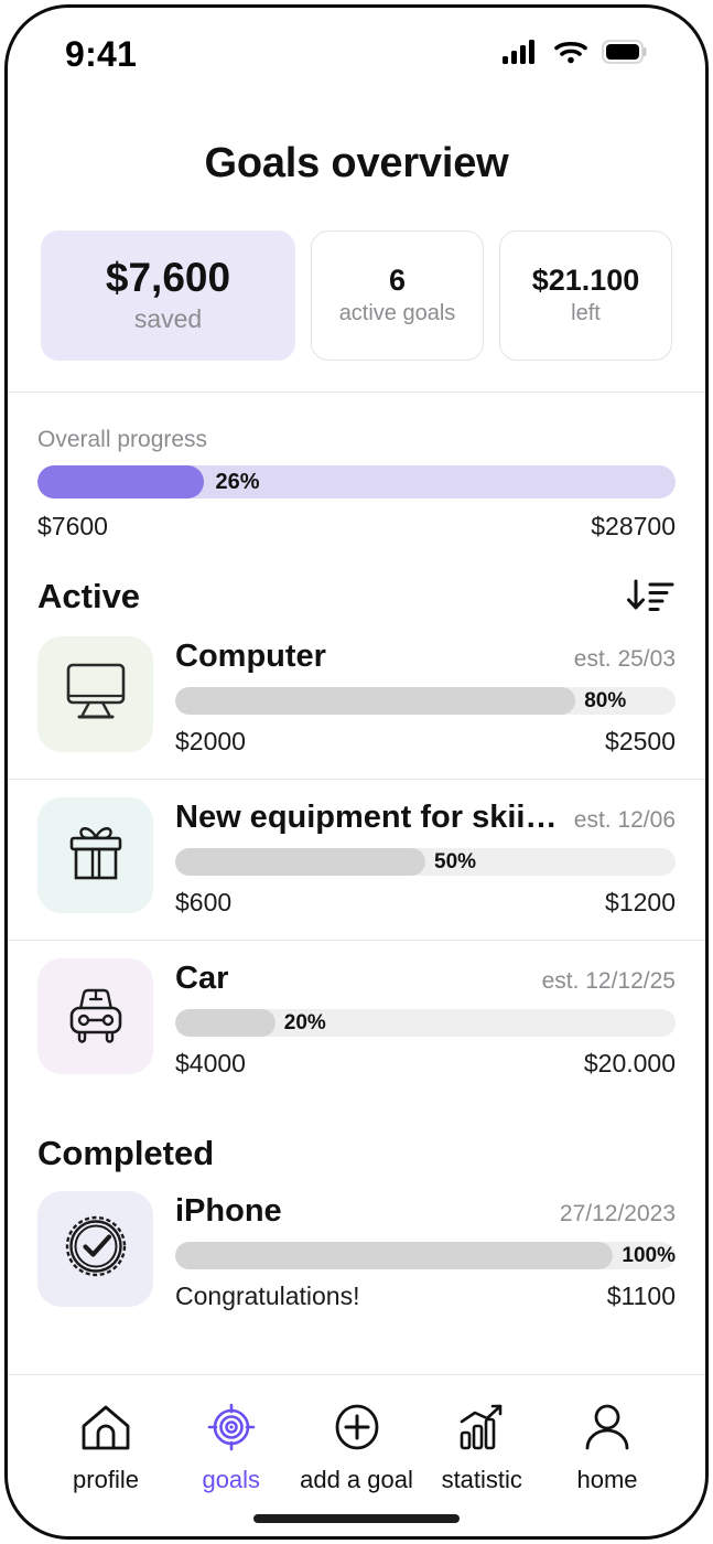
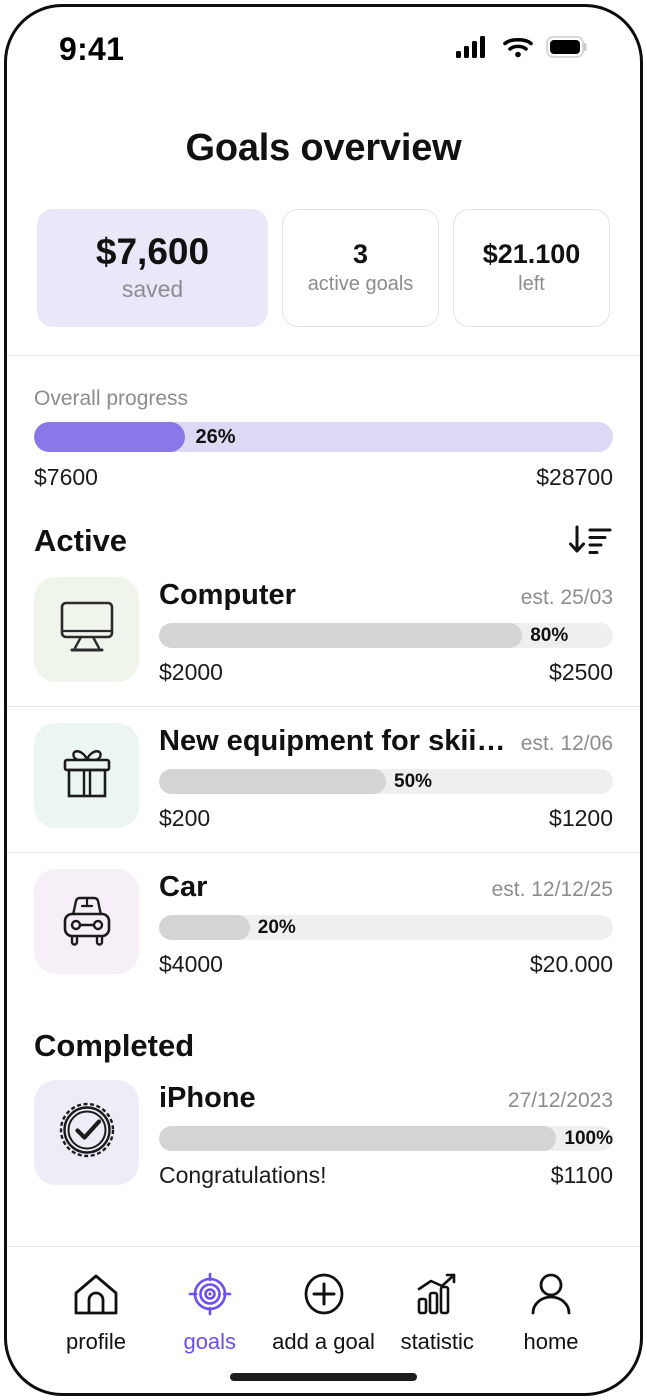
  9:41
  Goals overview
  $7,600
  saved
- 6
+ 3
  active goals
  $21.100
  left
  Overall progress
  26%
  $7600
  $28700
  Active
  Computer
  est. 25/03
  80%
  $2000
  $2500
  New equipment for skiing
  est. 12/06
  50%
- $600
+ $200
  $1200
  Car
  est. 12/12/25
  20%
  $4000
  $20.000
  Completed
  iPhone
  27/12/2023
  100%
  Congratulations!
  $1100
  profile
  goals
  add a goal
  statistic
  home
